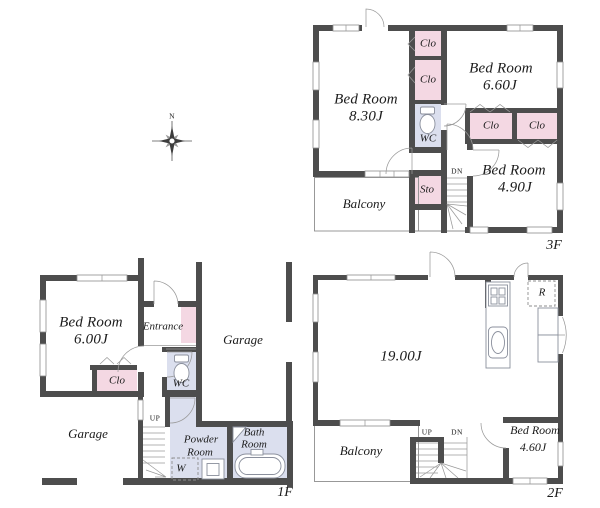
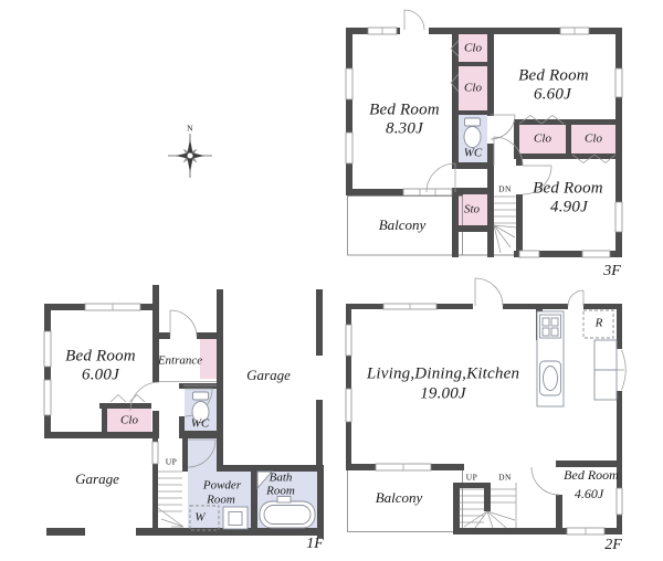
  N
  Bed Room
  8.30J
  Bed Room
  6.60J
  Bed Room
  4.90J
  Clo
  Clo
  Clo
  Clo
  WC
  Sto
  Balcony
  DN
  3F
+ Living,Dining,Kitchen
  19.00J
  R
  Balcony
  UP
  DN
  Bed Room
  4.60J
  2F
  Bed Room
  6.00J
  Entrance
  Garage
  Clo
  WC
  Garage
  UP
  Powder
  Room
  W
  Bath
  Room
  1F
